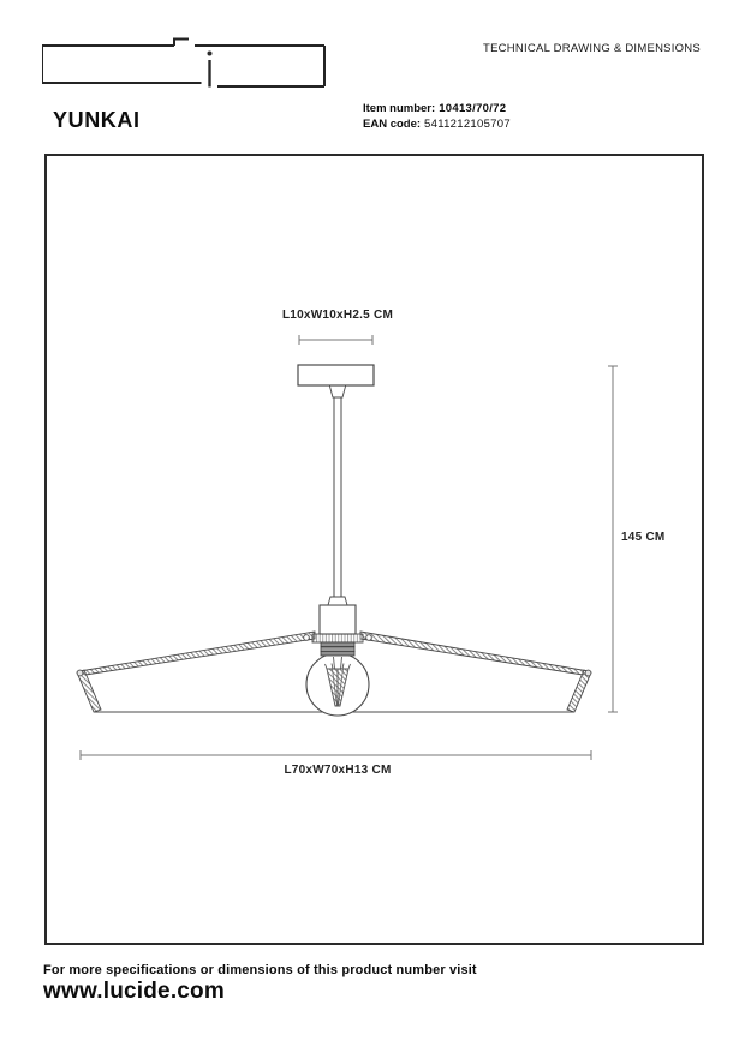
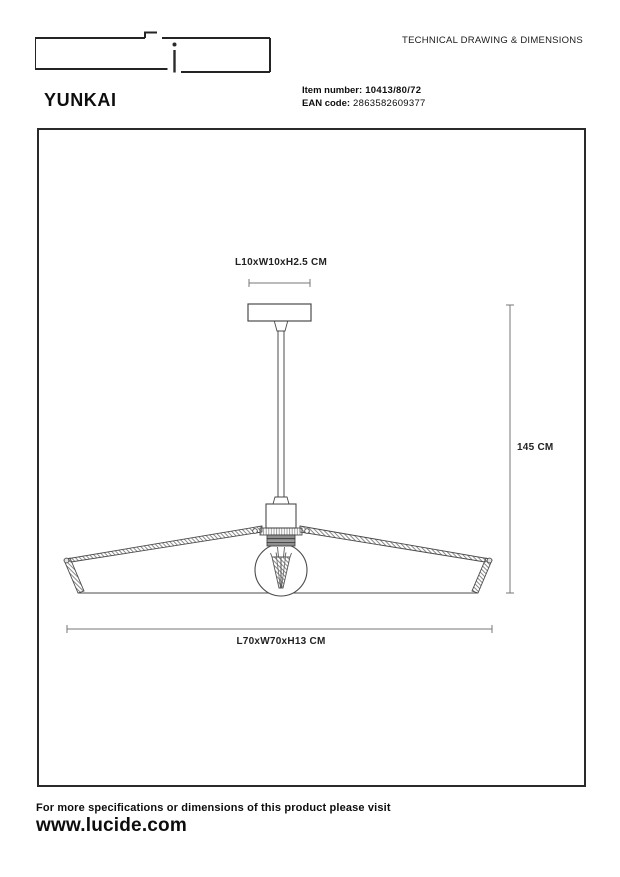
  TECHNICAL DRAWING & DIMENSIONS
  YUNKAI
- Item number: 10413/70/72
+ Item number: 10413/80/72
- EAN code: 5411212105707
+ EAN code: 2863582609377
  L10xW10xH2.5 CM
  145 CM
  L70xW70xH13 CM
- For more specifications or dimensions of this product number visit
+ For more specifications or dimensions of this product please visit
  www.lucide.com
